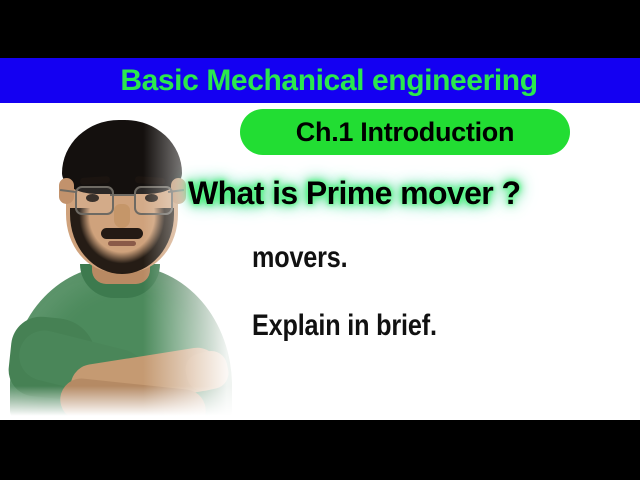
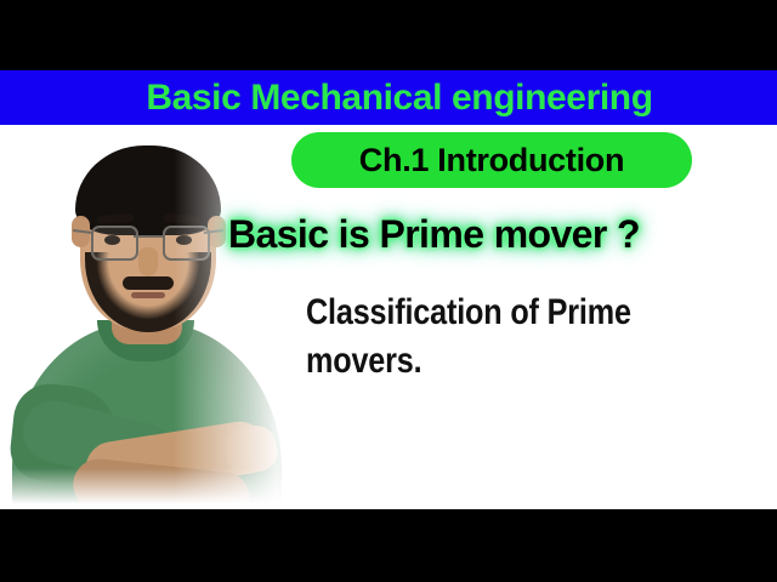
  Basic Mechanical engineering
  Ch.1 Introduction
- What is Prime mover ?
+ Basic is Prime mover ?
+ Classification of Prime
  movers.
- Explain in brief.
